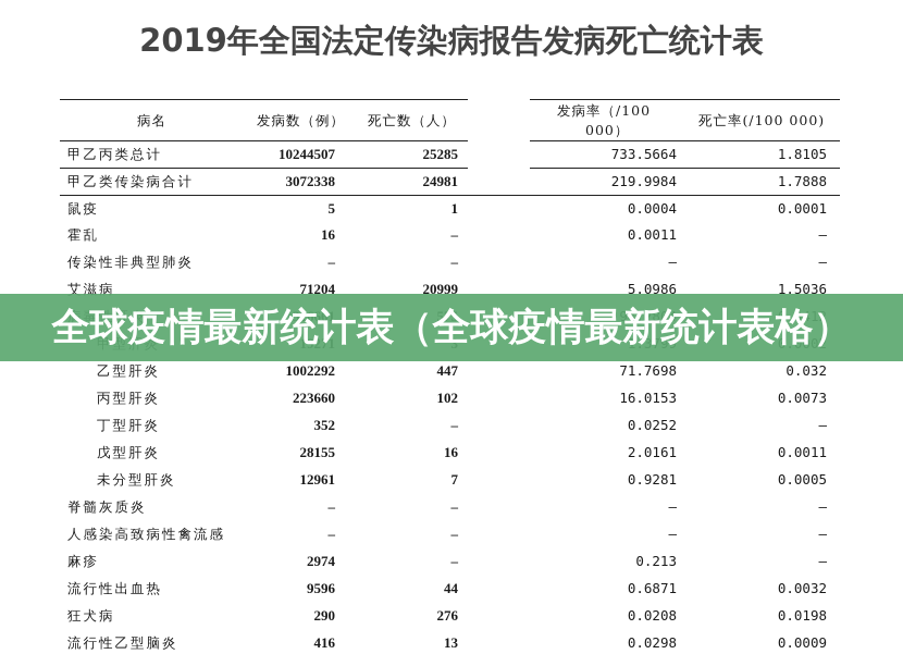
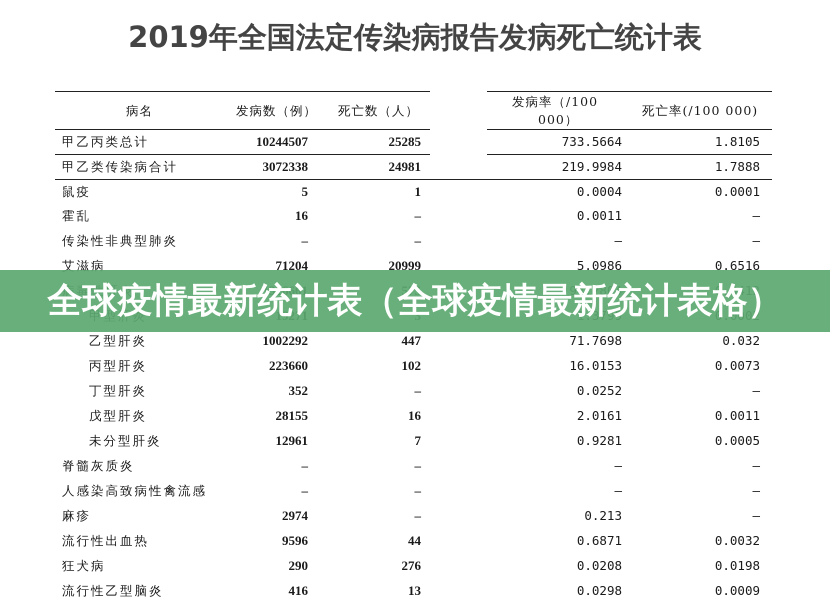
  2019年全国法定传染病报告发病死亡统计表
  病名
  发病数（例）
  死亡数（人）
  发病率（/100
  000）
  死亡率(/100 000)
  甲乙丙类总计
  10244507
  25285
  733.5664
  1.8105
  甲乙类传染病合计
  3072338
  24981
  219.9984
  1.7888
  鼠疫
  5
  1
  0.0004
  0.0001
  霍乱
  16
  –
  0.0011
  –
  传染性非典型肺炎
  –
  –
  –
  –
  艾滋病
  71204
  20999
  5.0986
- 1.5036
+ 0.6516
  乙型肝炎
  1002292
  447
  71.7698
  0.032
  丙型肝炎
  223660
  102
  16.0153
  0.0073
  丁型肝炎
  352
  –
  0.0252
  –
  戊型肝炎
  28155
  16
  2.0161
  0.0011
  未分型肝炎
  12961
  7
  0.9281
  0.0005
  脊髓灰质炎
  –
  –
  –
  –
  人感染高致病性禽流感
  –
  –
  –
  –
  麻疹
  2974
  –
  0.213
  –
  流行性出血热
  9596
  44
  0.6871
  0.0032
  狂犬病
  290
  276
  0.0208
  0.0198
  流行性乙型脑炎
  416
  13
  0.0298
  0.0009
  全球疫情最新统计表（全球疫情最新统计表格）
